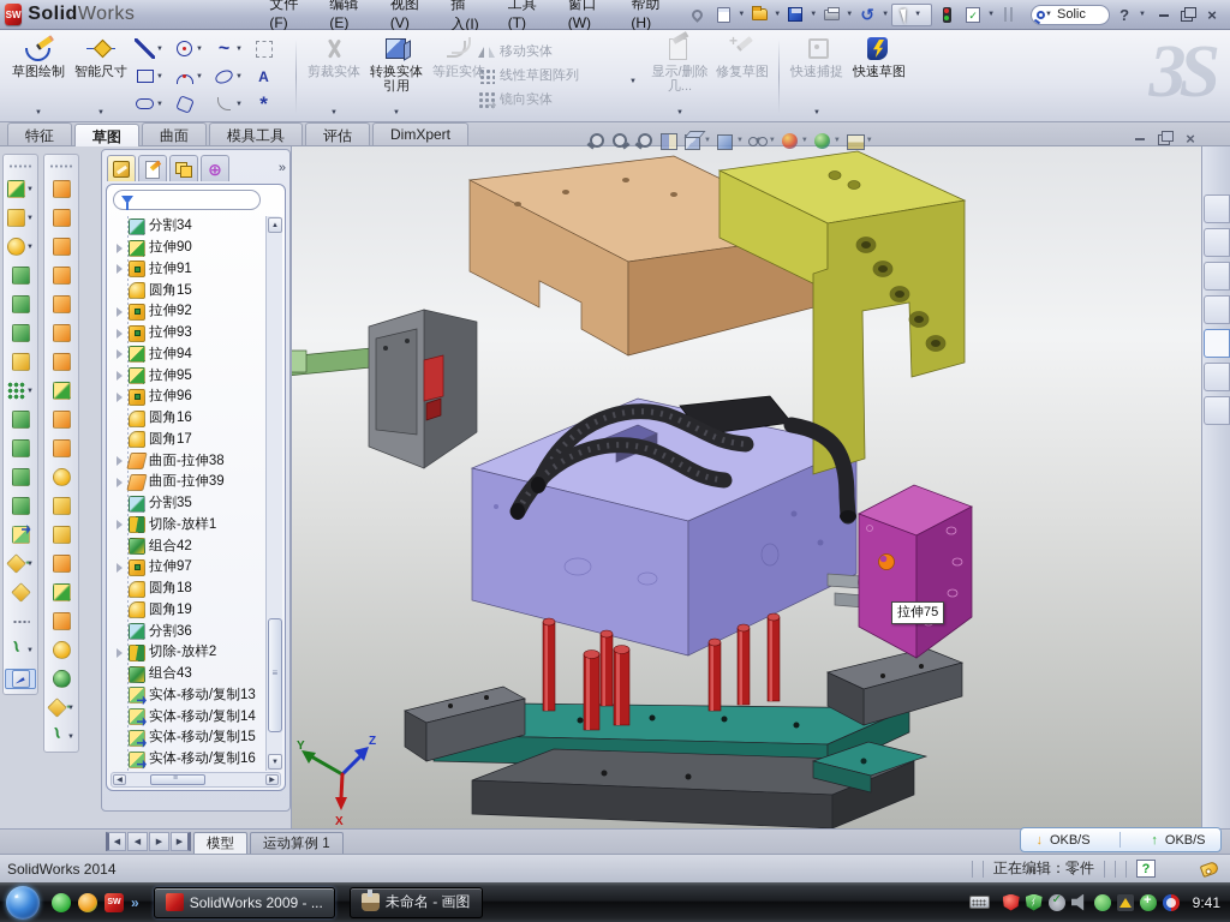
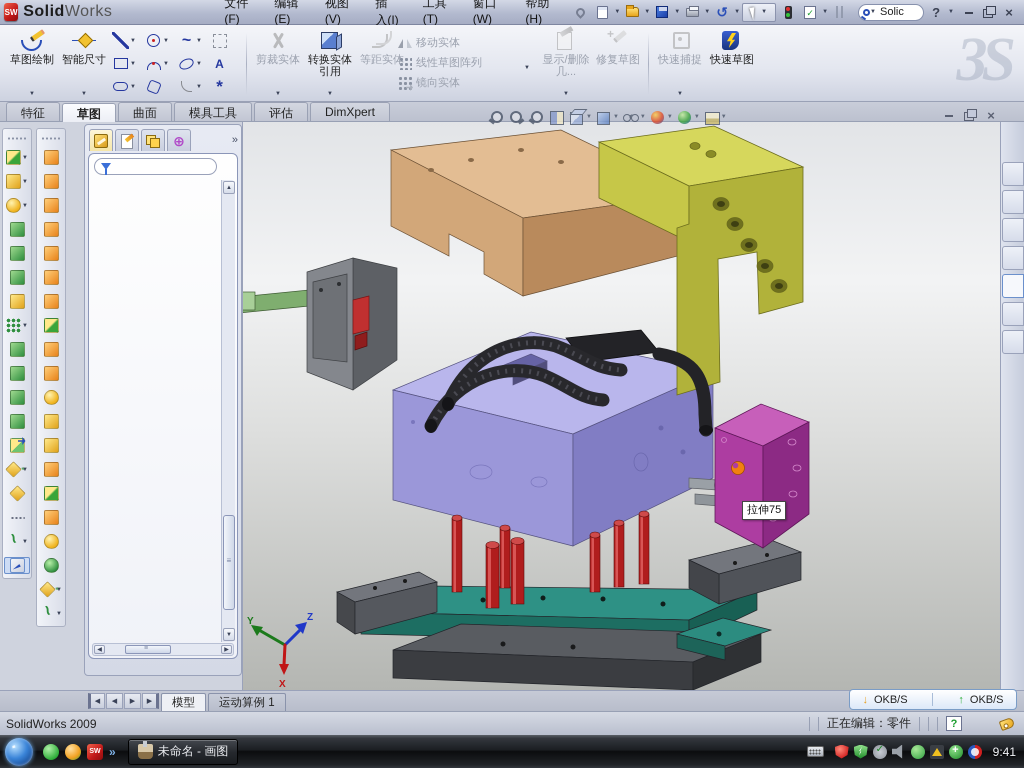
  SW
  SolidWorks
  文件(F)
  编辑(E)
  视图(V)
  插入(I)
  工具(T)
  窗口(W)
  帮助(H)
  ↺
  ✓
  Solic
  ?
  ×
  3S
  草图绘制
  智能尺寸
  剪裁实体
  转换实体引用
  等距实
  移动实体
  线性草图阵列
  镜向实体
  显示/删除几...
  修复草图
  快速捕捉
  快速草图
  特征
  草图
  曲面
  模具工具
  评估
  DimXpert
  ⊕
  »
- 分割34
- 拉伸90
- 拉伸91
- 圆角15
- 拉伸92
- 拉伸93
- 拉伸94
- 拉伸95
- 拉伸96
- 圆角16
- 圆角17
- 曲面-拉伸38
- 曲面-拉伸39
- 分割35
- 切除-放样1
- 组合42
- 拉伸97
- 圆角18
- 圆角19
- 分割36
- 切除-放样2
- 组合43
- 实体-移动/复制13
- 实体-移动/复制14
- 实体-移动/复制15
- 实体-移动/复制16
  Y
  Z
  X
  拉伸75
  ×
  模型
  运动算例 1
  ↓
  OKB/S
  ↑
  OKB/S
- SolidWorks 2014
+ SolidWorks 2009
  正在编辑：零件
  ?
  »
- SolidWorks 2009 - ...
  未命名 - 画图
  9:41
